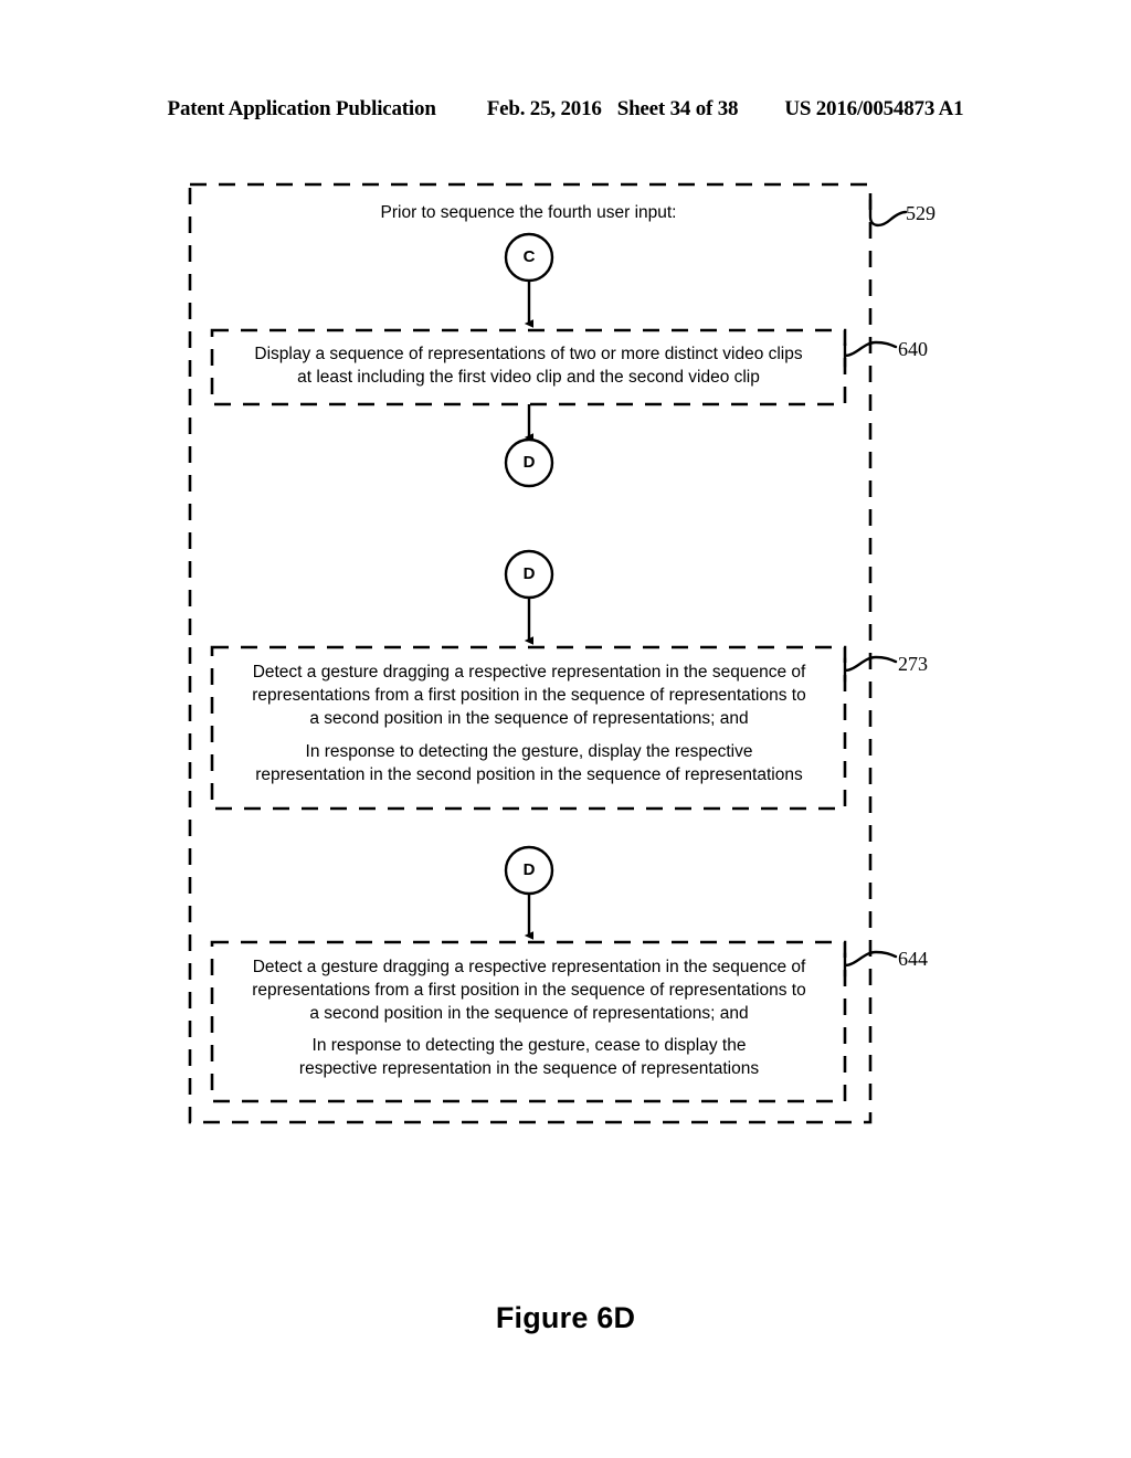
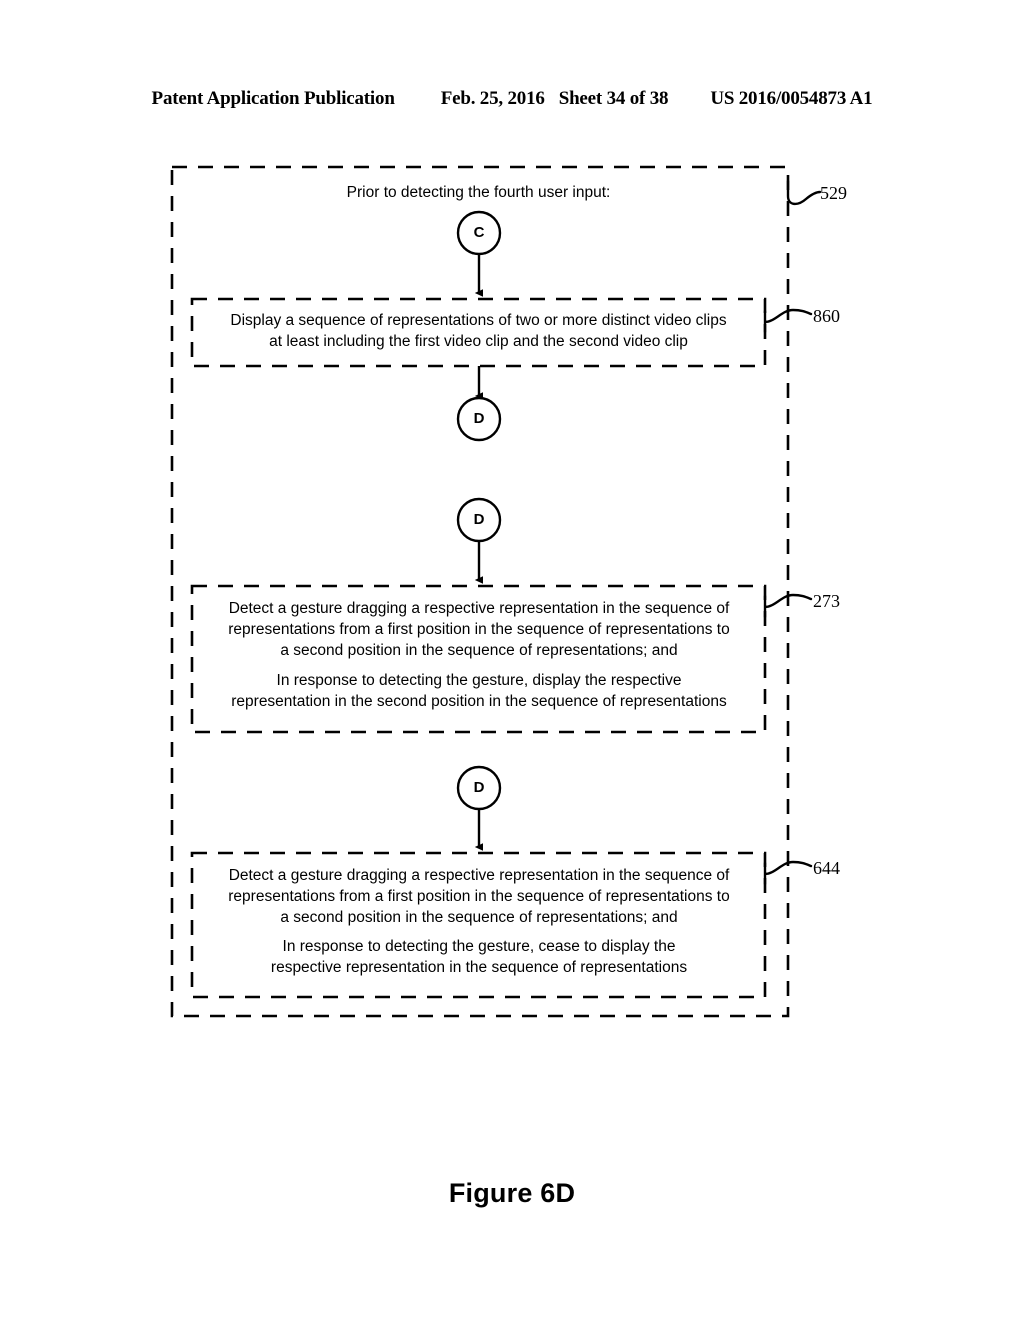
  Patent Application Publication
  Feb. 25, 2016
  Sheet 34 of 38
  US 2016/0054873 A1
- Prior to sequence the fourth user input:
+ Prior to detecting the fourth user input:
  C
  D
  D
  D
  Display a sequence of representations of two or more distinct video clips
  at least including the first video clip and the second video clip
  Detect a gesture dragging a respective representation in the sequence of
  representations from a first position in the sequence of representations to
  a second position in the sequence of representations; and
  In response to detecting the gesture, display the respective
  representation in the second position in the sequence of representations
  Detect a gesture dragging a respective representation in the sequence of
  representations from a first position in the sequence of representations to
  a second position in the sequence of representations; and
  In response to detecting the gesture, cease to display the
  respective representation in the sequence of representations
  529
- 640
+ 860
  273
  644
  Figure 6D
